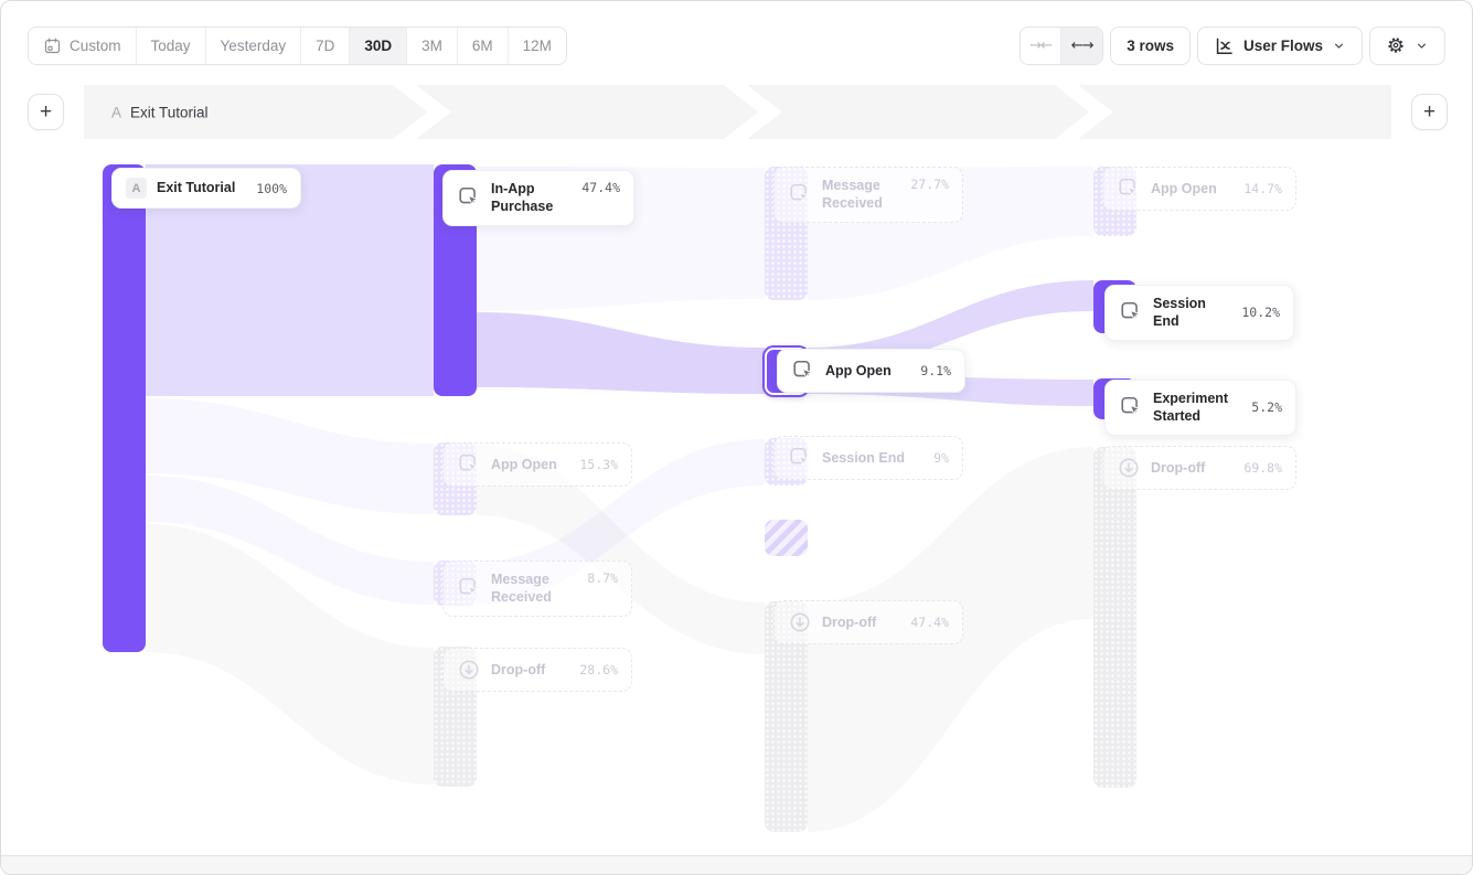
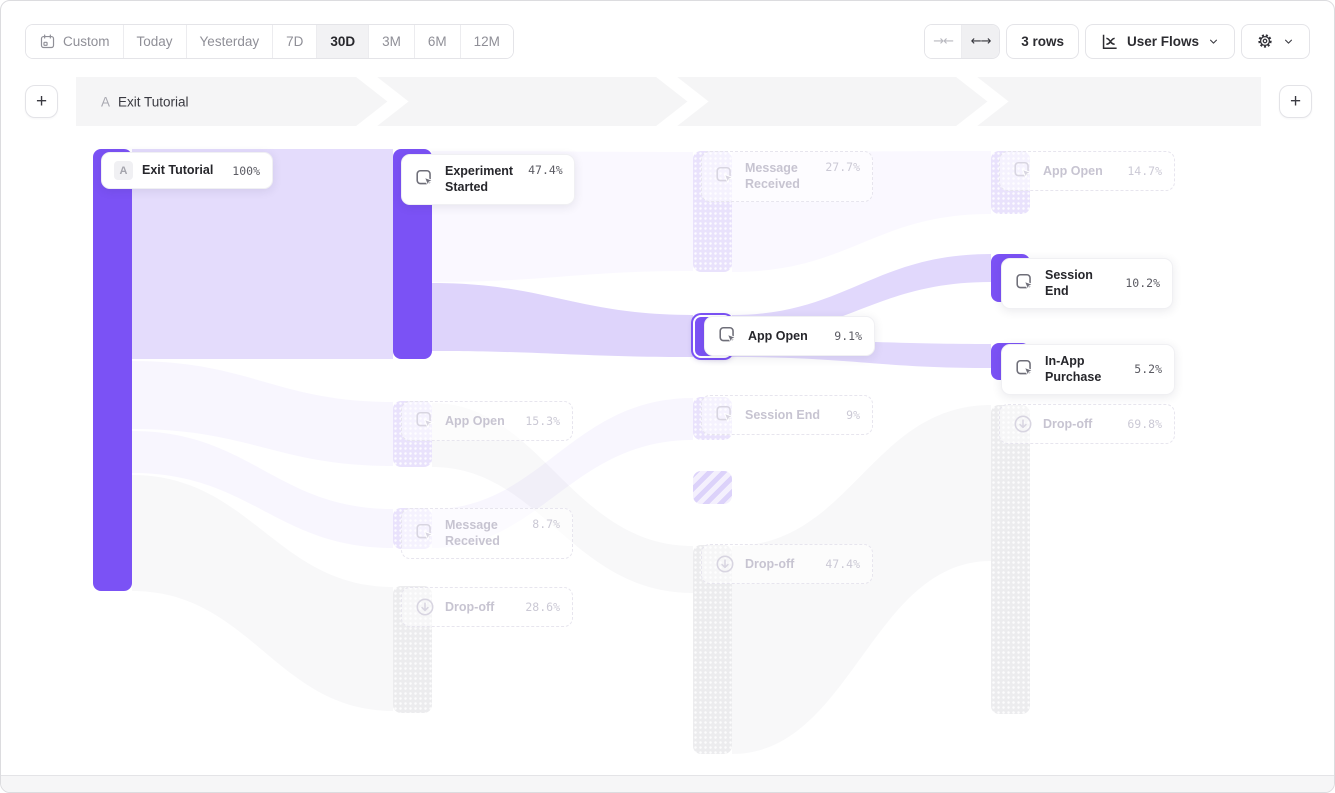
  Custom
  Today
  Yesterday
  7D
  30D
  3M
  6M
  12M
  →←
  ←→
  3 rows
  User Flows
  +
  A
  Exit Tutorial
  +
  A
  Exit Tutorial
  100%
- In-App Purchase
+ Experiment Started
  47.4%
  App Open
  15.3%
  Message Received
  8.7%
  Drop-off
  28.6%
  Message Received
  27.7%
  App Open
  9.1%
  Session End
  9%
  Drop-off
  47.4%
  App Open
  14.7%
  Session End
  10.2%
- Experiment Started
+ In-App Purchase
  5.2%
  Drop-off
  69.8%
